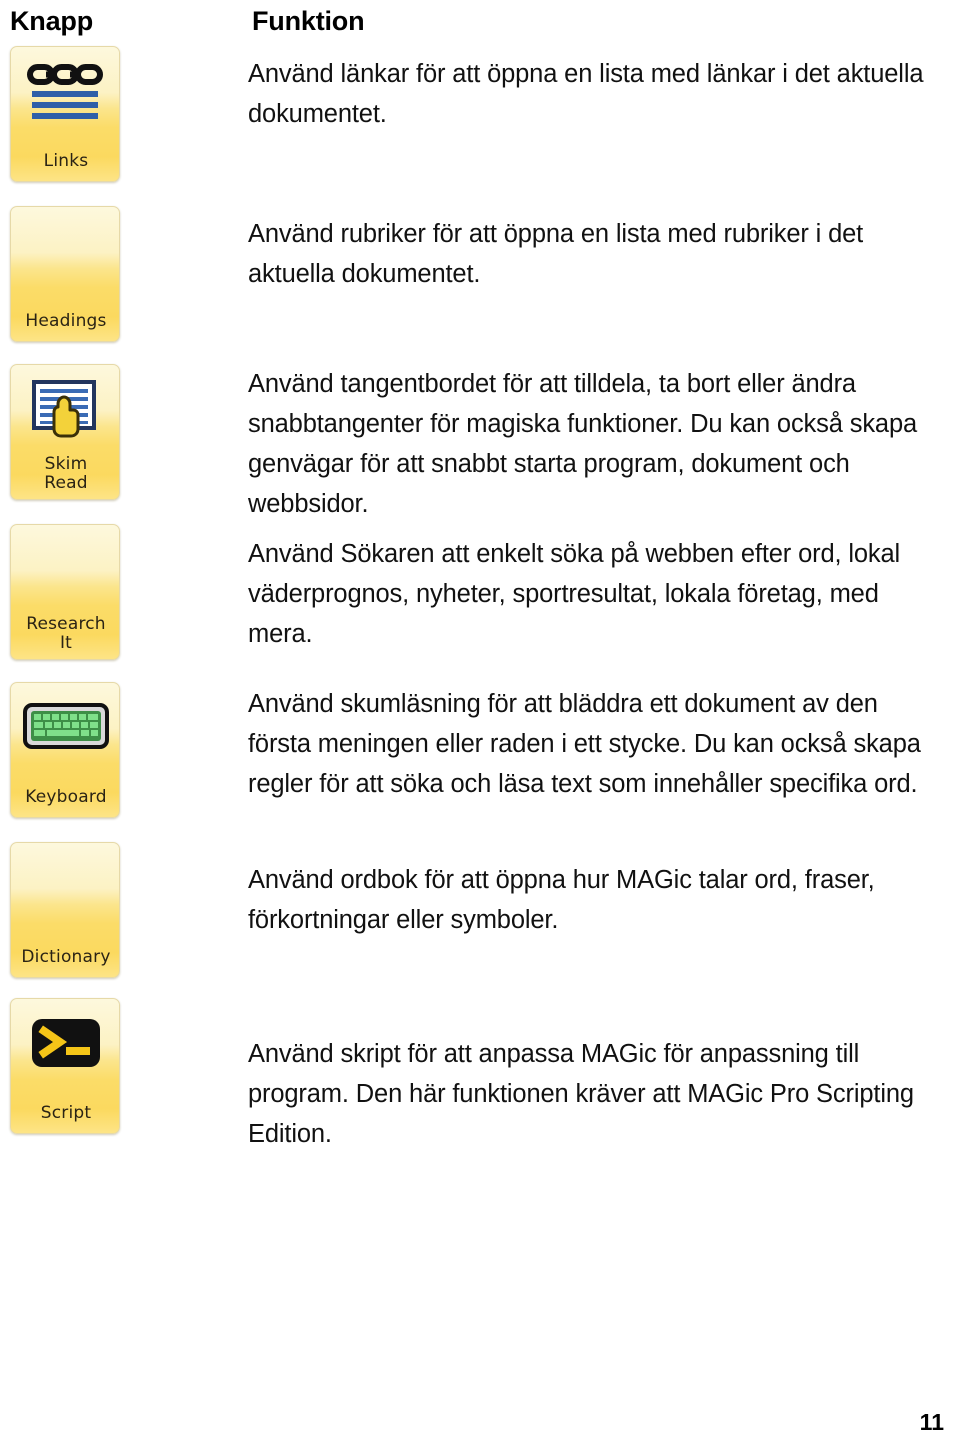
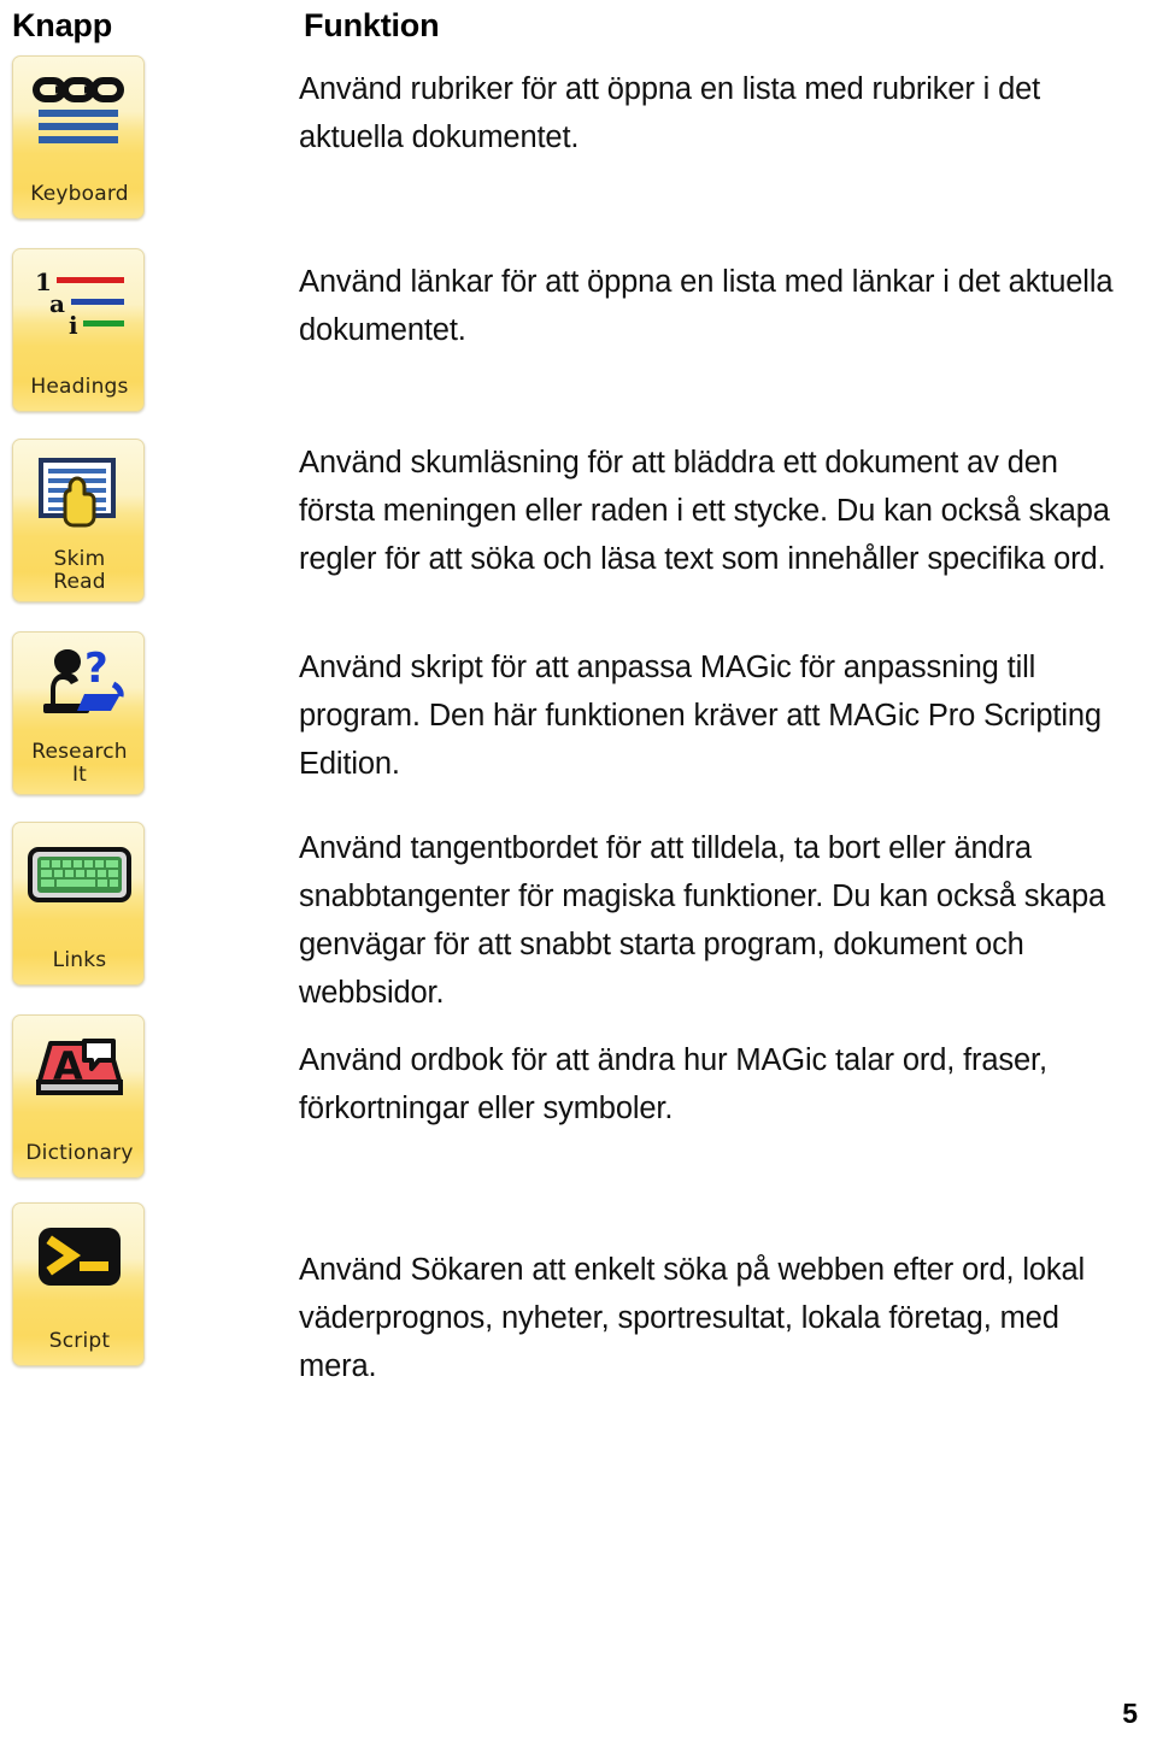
  Knapp
  Funktion
- Links
+ Keyboard
- Använd länkar för att öppna en lista med länkar i det aktuella dokumentet.
+ Använd rubriker för att öppna en lista med rubriker i det aktuella dokumentet.
+ 1
+ a
+ i
  Headings
- Använd rubriker för att öppna en lista med rubriker i det aktuella dokumentet.
+ Använd länkar för att öppna en lista med länkar i det aktuella dokumentet.
  Skim
  Read
- Använd tangentbordet för att tilldela, ta bort eller ändra snabbtangenter för magiska funktioner. Du kan också skapa genvägar för att snabbt starta program, dokument och webbsidor.
+ Använd skumläsning för att bläddra ett dokument av den första meningen eller raden i ett stycke. Du kan också skapa regler för att söka och läsa text som innehåller specifika ord.
+ ?
  Research
  It
- Använd Sökaren att enkelt söka på webben efter ord, lokal väderprognos, nyheter, sportresultat, lokala företag, med mera.
+ Använd skript för att anpassa MAGic för anpassning till program. Den här funktionen kräver att MAGic Pro Scripting Edition.
- Keyboard
+ Links
- Använd skumläsning för att bläddra ett dokument av den första meningen eller raden i ett stycke. Du kan också skapa regler för att söka och läsa text som innehåller specifika ord.
+ Använd tangentbordet för att tilldela, ta bort eller ändra snabbtangenter för magiska funktioner. Du kan också skapa genvägar för att snabbt starta program, dokument och webbsidor.
+ A
  Dictionary
- Använd ordbok för att öppna hur MAGic talar ord, fraser, förkortningar eller symboler.
+ Använd ordbok för att ändra hur MAGic talar ord, fraser, förkortningar eller symboler.
  Script
- Använd skript för att anpassa MAGic för anpassning till program. Den här funktionen kräver att MAGic Pro Scripting Edition.
+ Använd Sökaren att enkelt söka på webben efter ord, lokal väderprognos, nyheter, sportresultat, lokala företag, med mera.
- 11
+ 5
